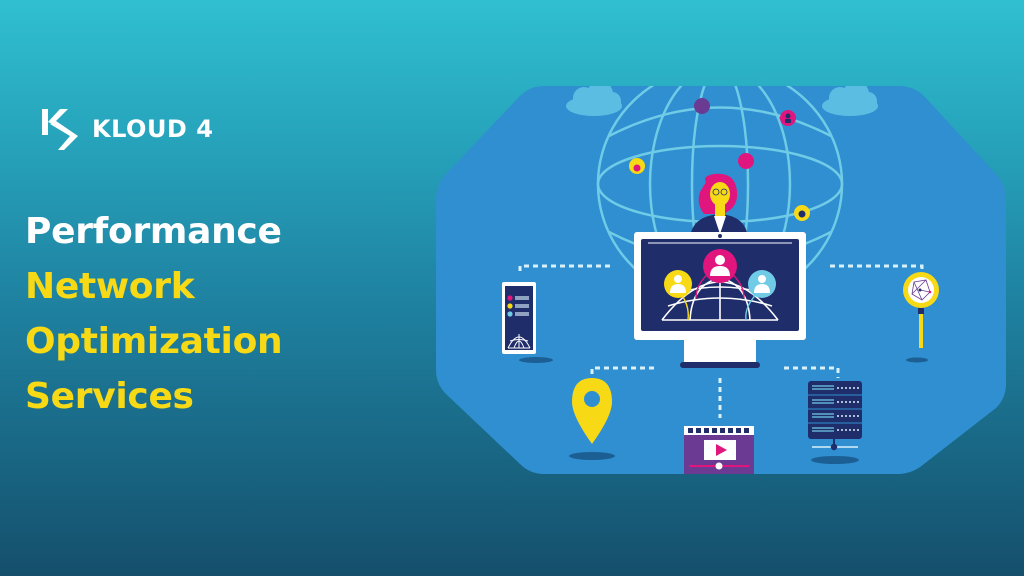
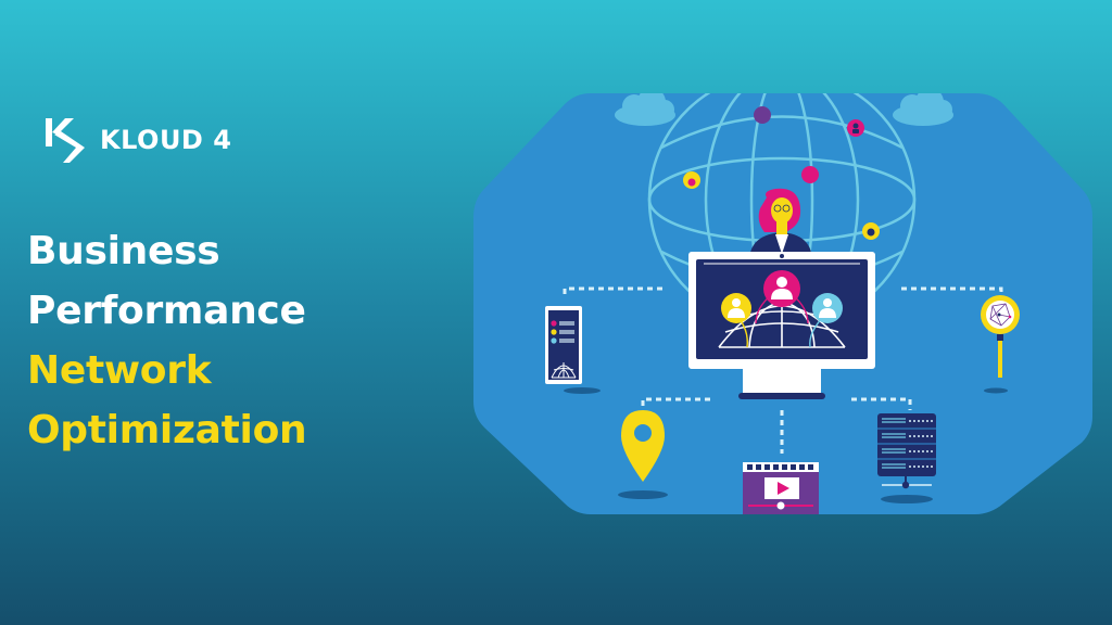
  KLOUD 4
+ Business
  Performance
  Network
  Optimization
- Services
